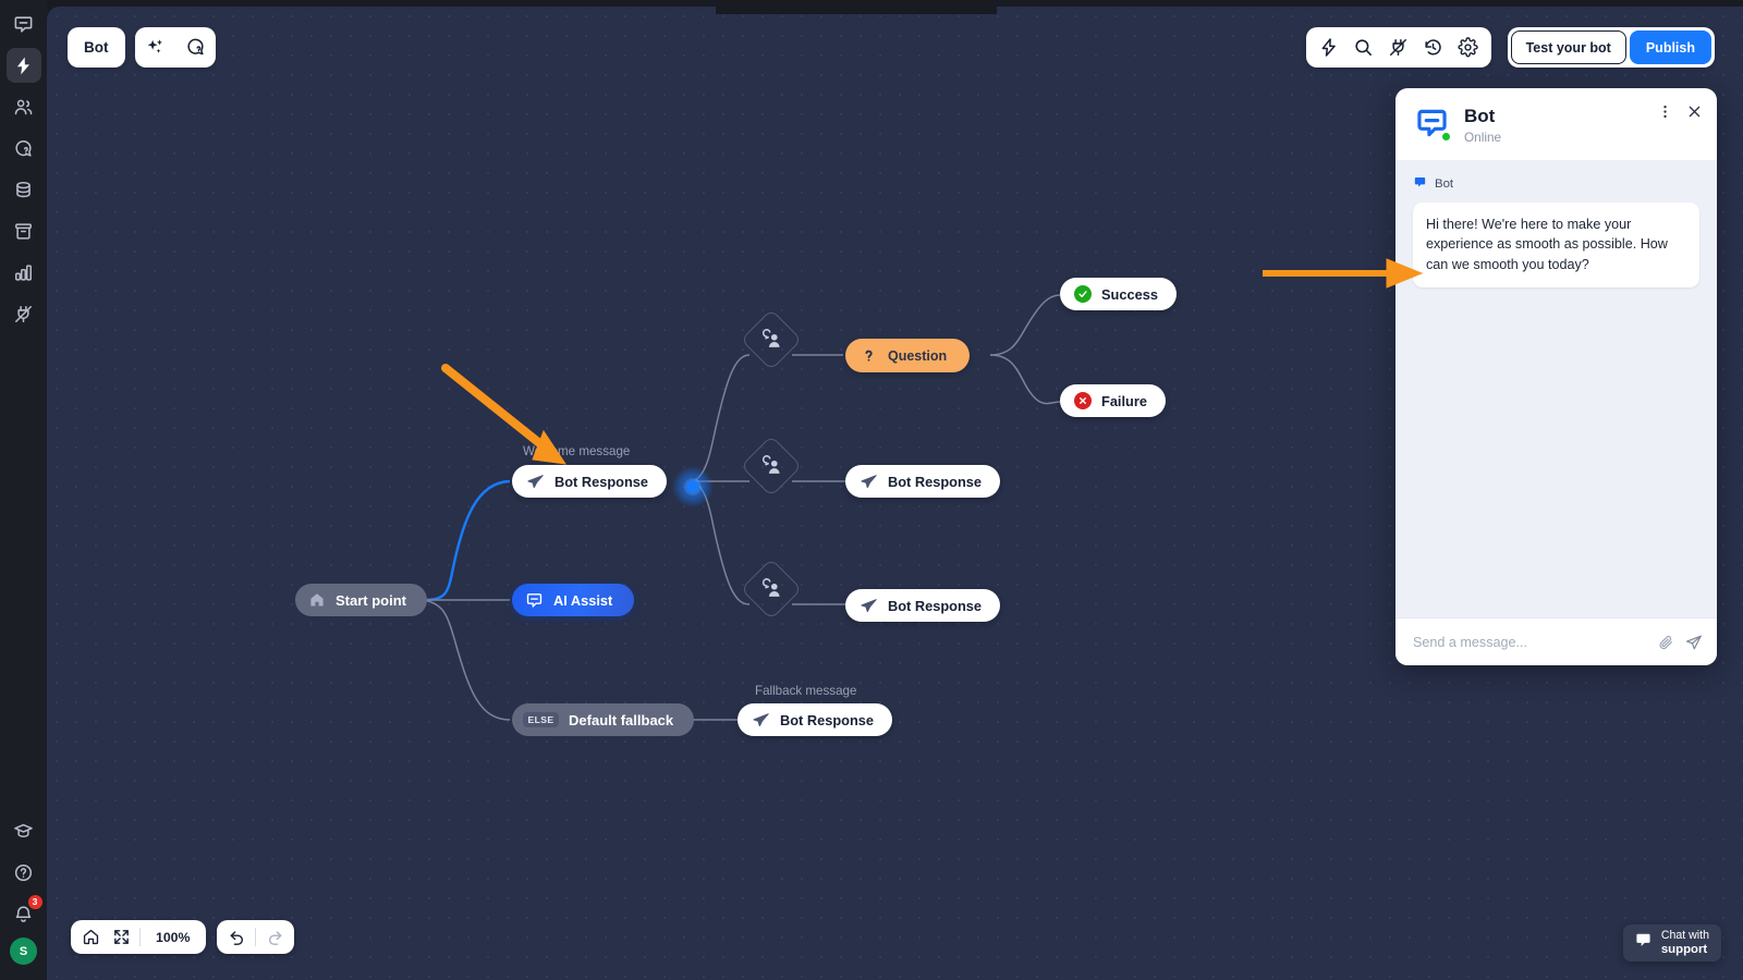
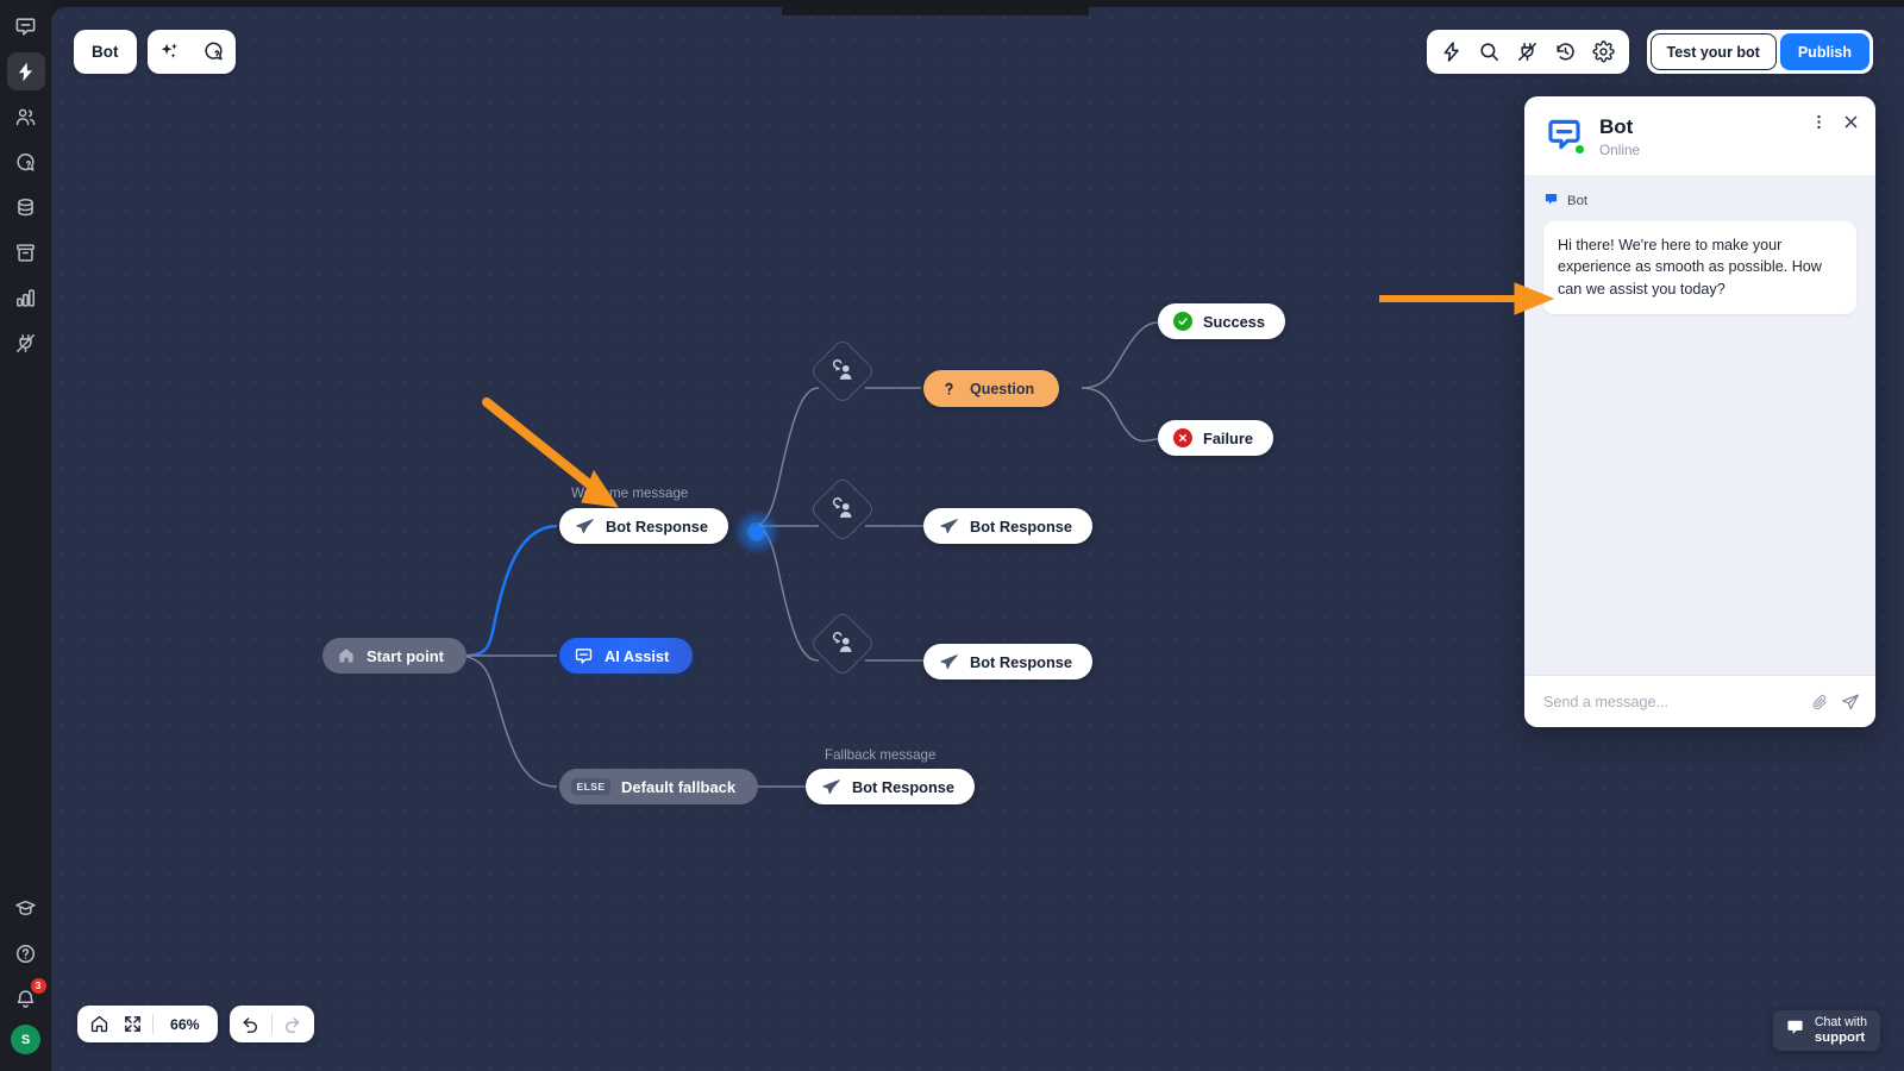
  3
  S
  Start point
  Wme message
  Bot Response
  AI Assist
  ELSE
  Default fallback
  Fallback message
  Bot Response
  Question
  Success
  Failure
  Bot Response
  Bot Response
  Bot
  Test your bot
  Publish
- 100%
+ 66%
  Chat with
  support
  Bot
  Online
  Bot
- Hi there! We're here to make your experience as smooth as possible. How can we smooth you today?
+ Hi there! We're here to make your experience as smooth as possible. How can we assist you today?
  Send a message...
